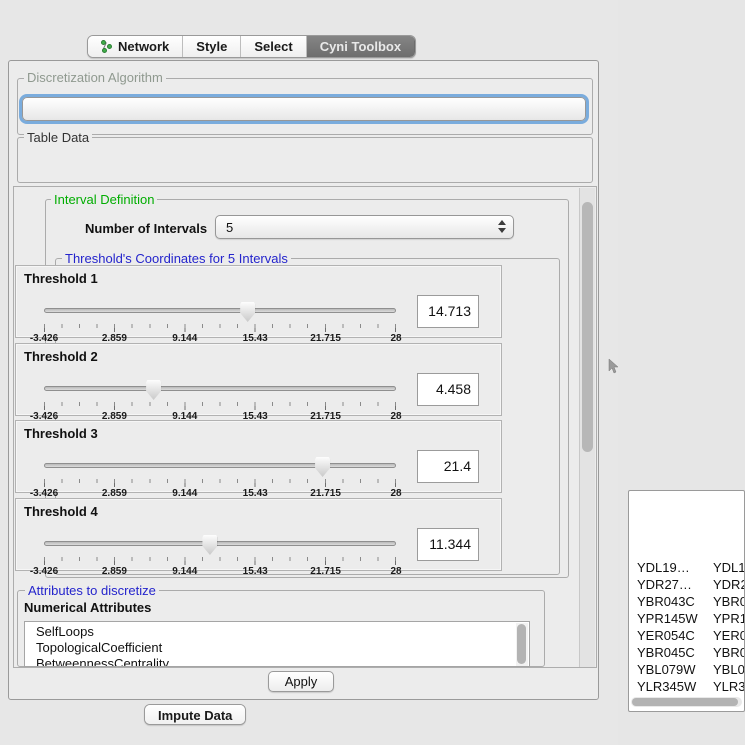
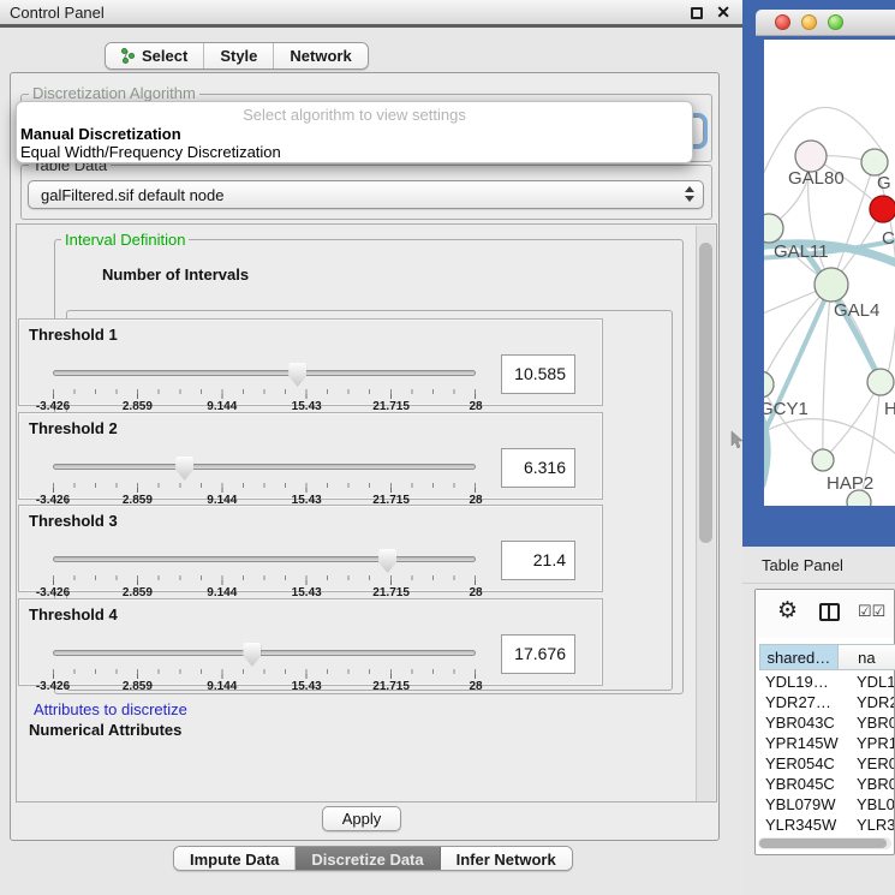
+ Control Panel
+ ✕
- Network
+ Select
  Style
- Select
+ Network
- Cyni Toolbox
  Discretization Algorithm
+ Select algorithm to view settings
+ Manual Discretization
+ Equal Width/Frequency Discretization
  Table Data
+ galFiltered.sif default node
  Interval Definition
  Number of Intervals
- 5
- Threshold's Coordinates for 5 Intervals
  Threshold 1
  -3.426
  2.859
  9.144
  15.43
  21.715
  28
- 14.713
+ 10.585
  Threshold 2
  -3.426
  2.859
  9.144
  15.43
  21.715
  28
- 4.458
+ 6.316
  Threshold 3
  -3.426
  2.859
  9.144
  15.43
  21.715
  28
  21.4
  Threshold 4
  -3.426
  2.859
  9.144
  15.43
  21.715
  28
- 11.344
+ 17.676
- SelfLoops
- TopologicalCoefficient
- BetweennessCentrality
  Attributes to discretize
  Numerical Attributes
  Apply
  Impute Data
+ Discretize Data
+ Infer Network
+ GAL80
+ G
+ C
+ GAL11
+ GAL4
+ GCY1
+ H
+ HAP2
+ Table Panel
+ ⚙
+ ☑☑
+ shared…
+ na
  YDL19…
  YDL1
  YDR27…
  YDR
  YBR043C
  YBR0
  YPR145W
  YPR1
  YER054C
  YER0
  YBR045C
  YBR0
  YBL079W
  YBL0
  YLR345W
  YLR3
